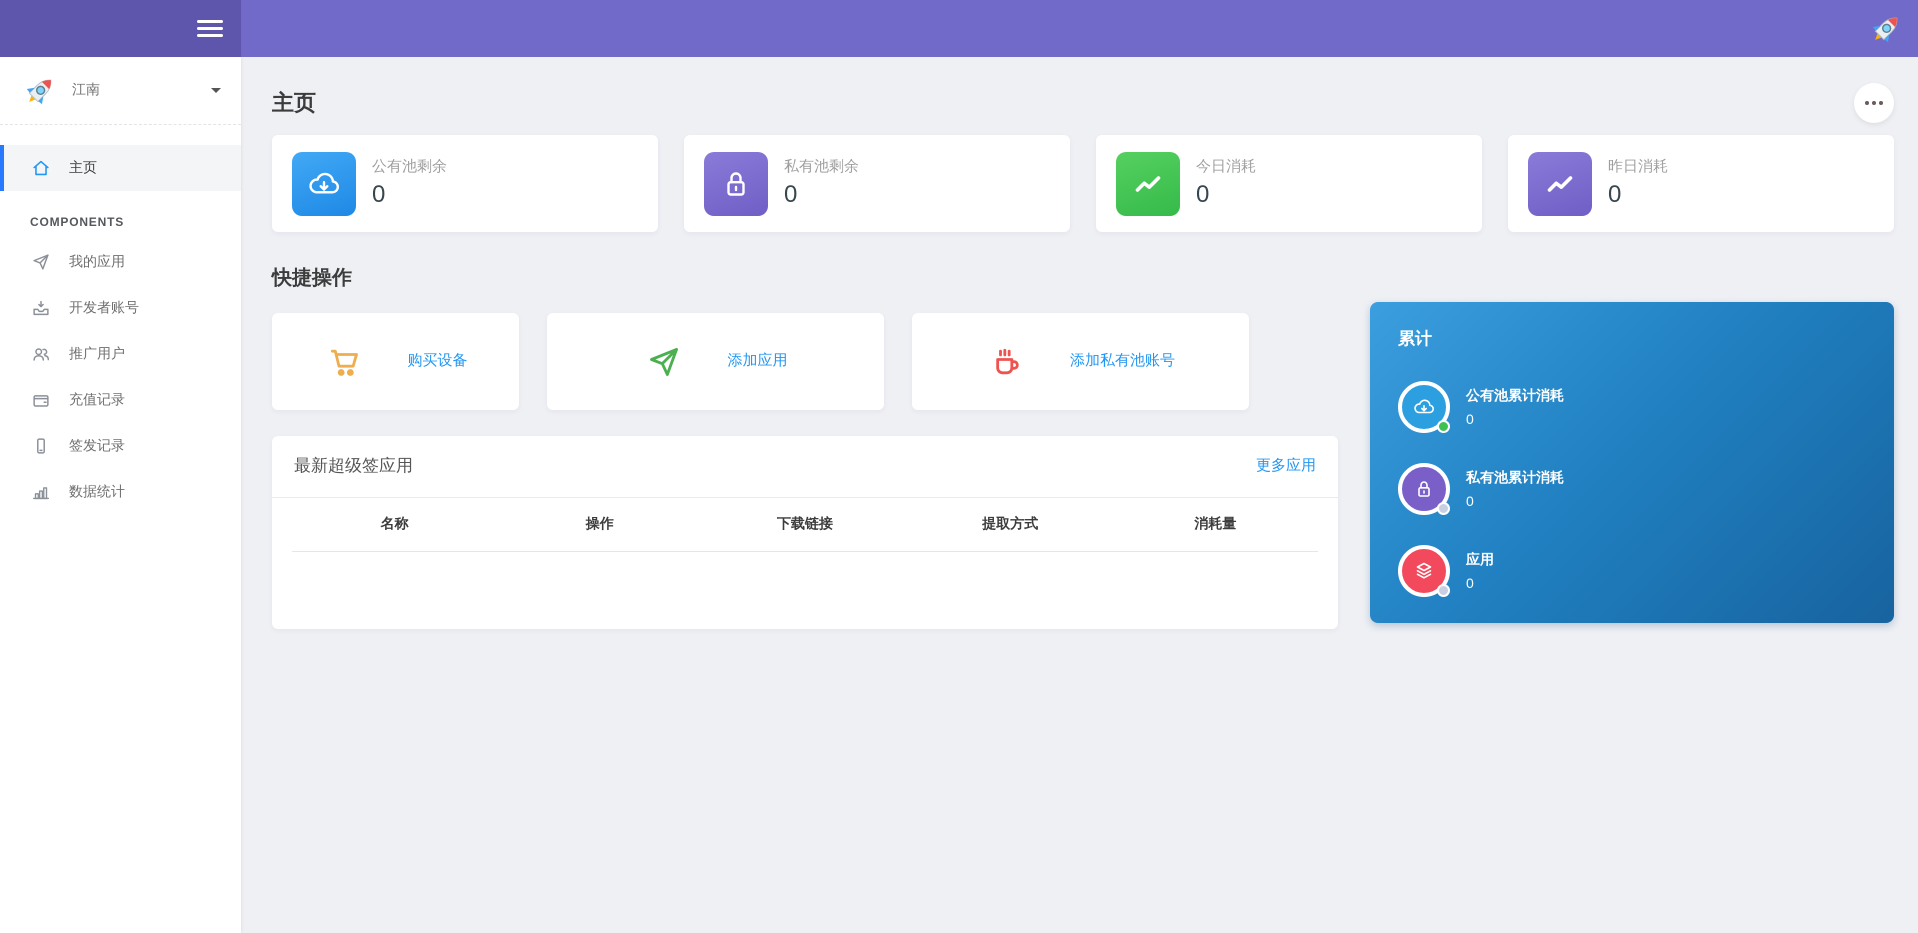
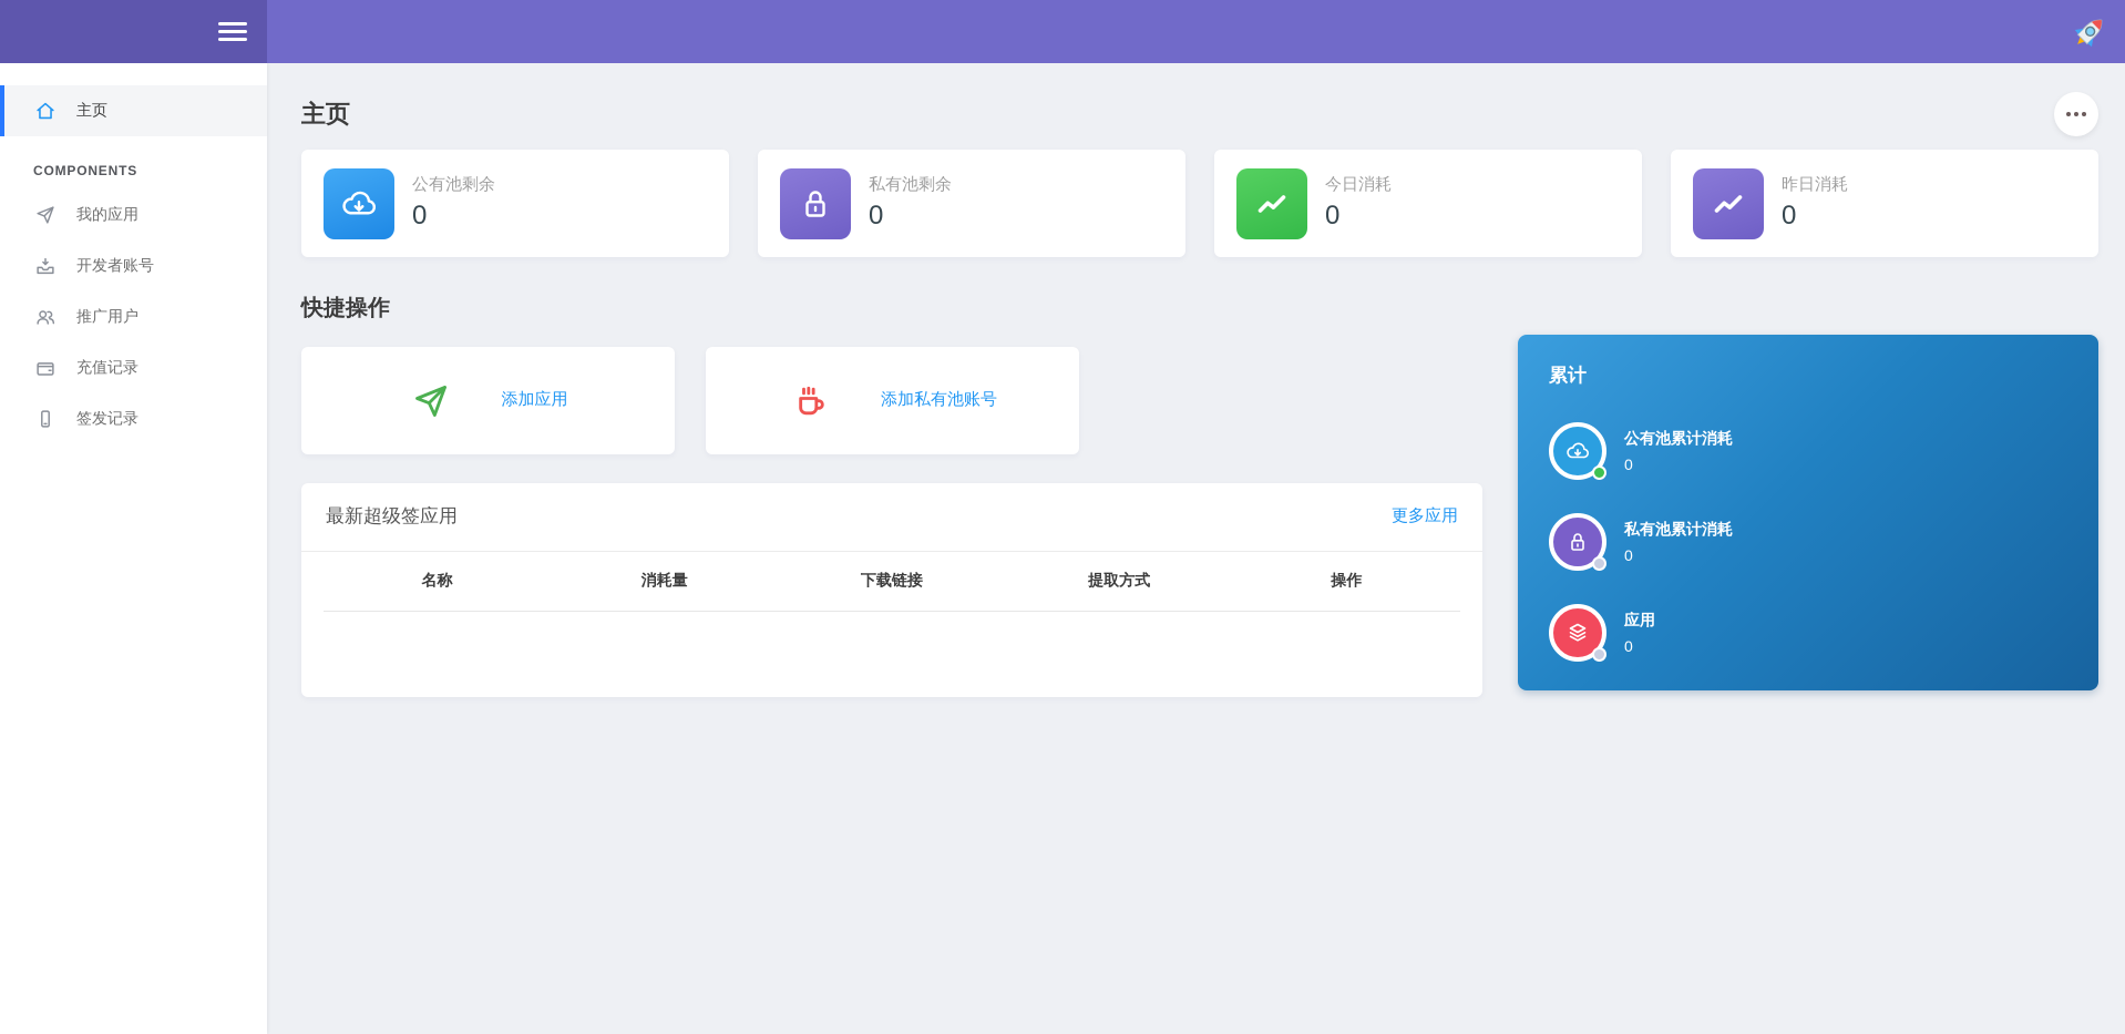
- 江南
  主页
  COMPONENTS
  我的应用
  开发者账号
  推广用户
  充值记录
  签发记录
- 数据统计
  主页
  公有池剩余
  0
  私有池剩余
  0
  今日消耗
  0
  昨日消耗
  0
  快捷操作
- 购买设备
  添加应用
  添加私有池账号
  最新超级签应用
  更多应用
  名称
- 操作
+ 消耗量
  下载链接
  提取方式
- 消耗量
+ 操作
  累计
  公有池累计消耗
  0
  私有池累计消耗
  0
  应用
  0
